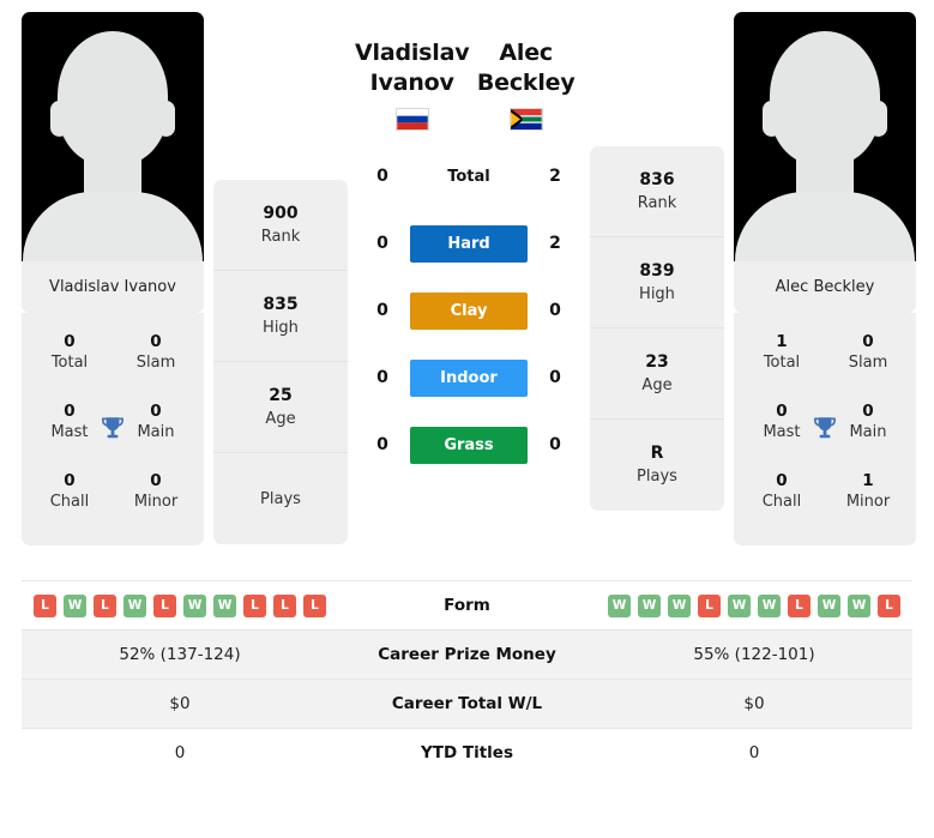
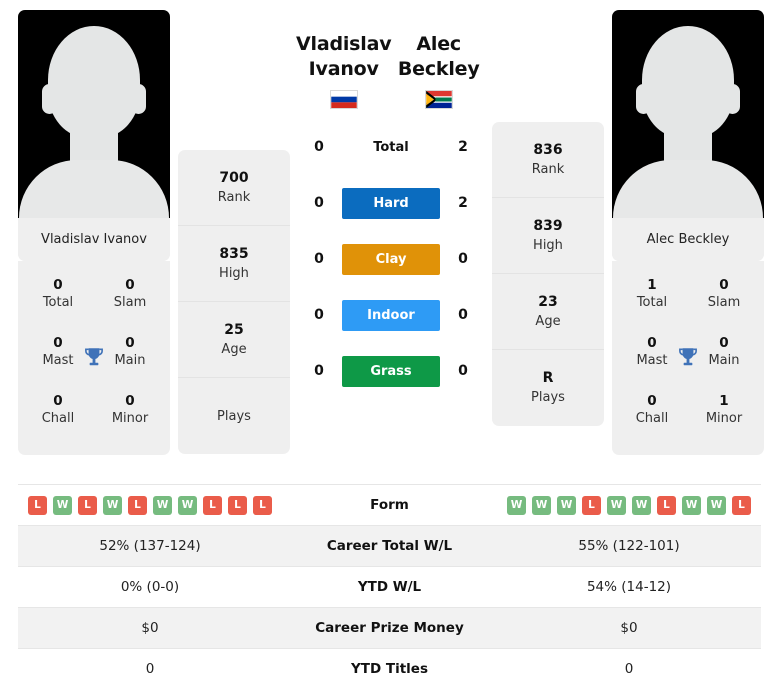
  Vladislav Ivanov
  0
  Total
  0
  Slam
  0
  Mast
  0
  Main
  0
  Chall
  0
  Minor
- 900
+ 700
  Rank
  835
  High
  25
  Age
  Plays
  Vladislav
  Ivanov
  Alec Beckley
  0
  Total
  2
  0
  Hard
  2
  0
  Clay
  0
  0
  Indoor
  0
  0
  Grass
  0
  836
  Rank
  839
  High
  23
  Age
  R
  Plays
  Alec Beckley
  1
  Total
  0
  Slam
  0
  Mast
  0
  Main
  0
  Chall
  1
  Minor
  L W L W L W W L L L	Form	W W W L W W L W W L
- 52% (137-124)	Career Prize Money	55% (122-101)
+ 52% (137-124)	Career Total W/L	55% (122-101)
+ 0% (0-0)	YTD W/L	54% (14-12)
- $0	Career Total W/L	$0
+ $0	Career Prize Money	$0
  0	YTD Titles	0
